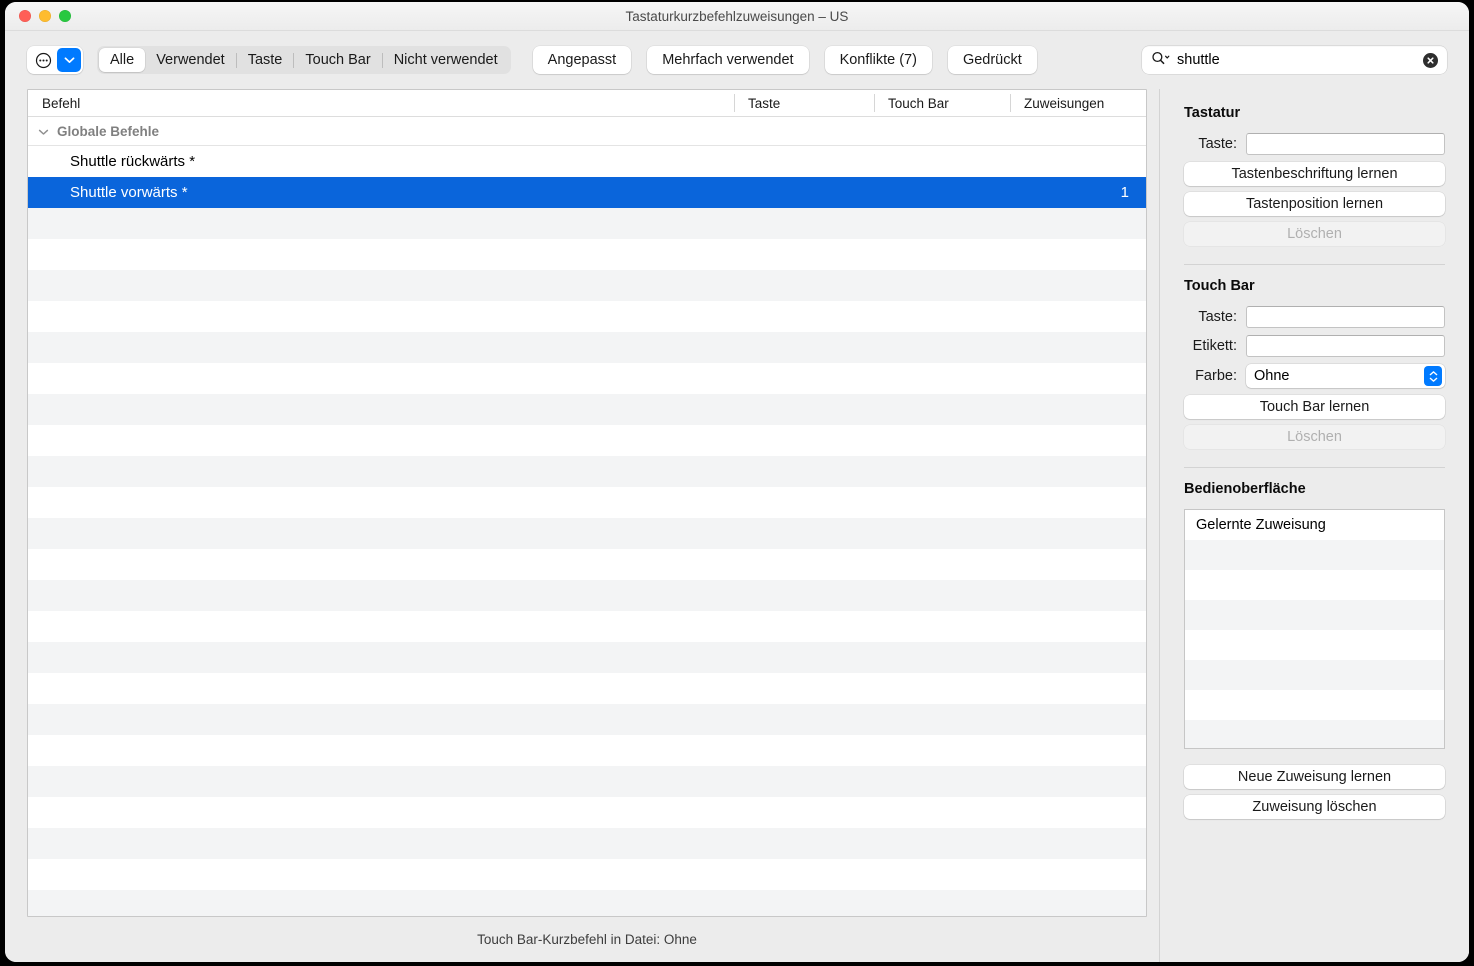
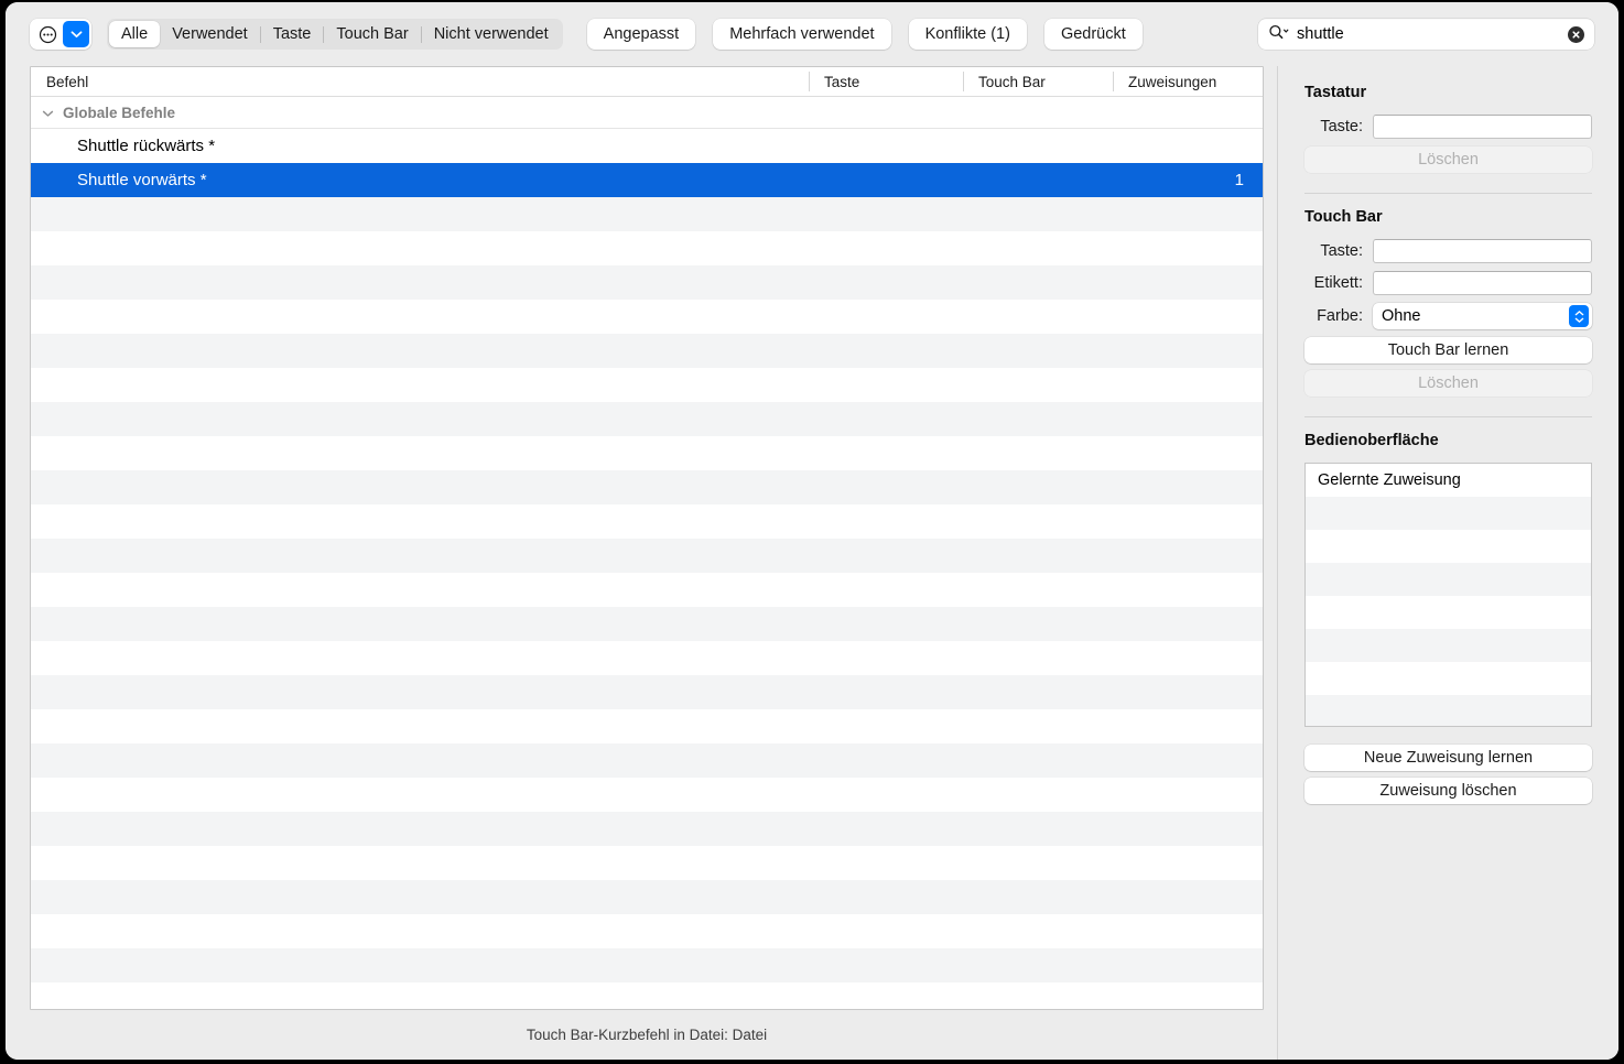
- Tastaturkurzbefehlzuweisungen – US
  Alle
  Verwendet
  Taste
  Touch Bar
  Nicht verwendet
  Angepasst
  Mehrfach verwendet
- Konflikte (7)
+ Konflikte (1)
  Gedrückt
  shuttle
  Befehl
  Taste
  Touch Bar
  Zuweisungen
  Globale Befehle
  Shuttle rückwärts *
  Shuttle vorwärts *
  1
- Touch Bar-Kurzbefehl in Datei: Ohne
+ Touch Bar-Kurzbefehl in Datei: Datei
  Tastatur
  Taste:
- Tastenbeschriftung lernen
- Tastenposition lernen
  Löschen
  Touch Bar
  Taste:
  Etikett:
  Farbe:
  Ohne
  Touch Bar lernen
  Löschen
  Bedienoberfläche
  Gelernte Zuweisung
  Neue Zuweisung lernen Zuweisung löschen
